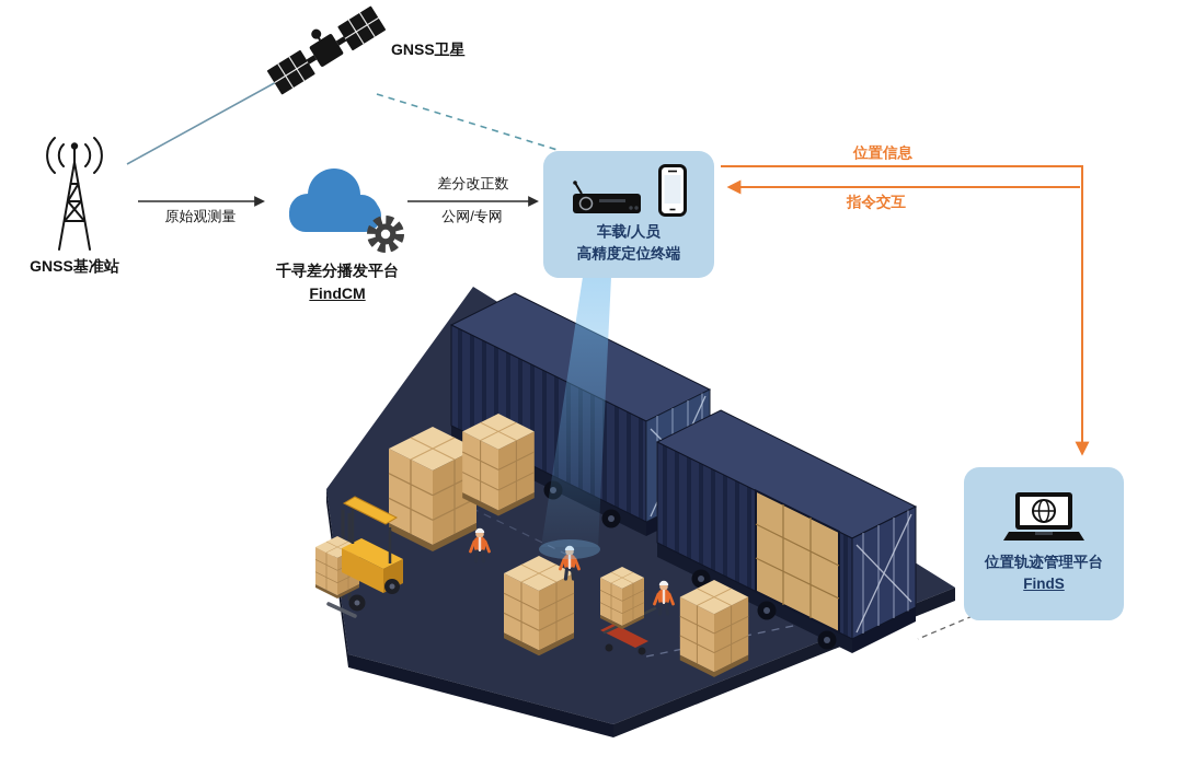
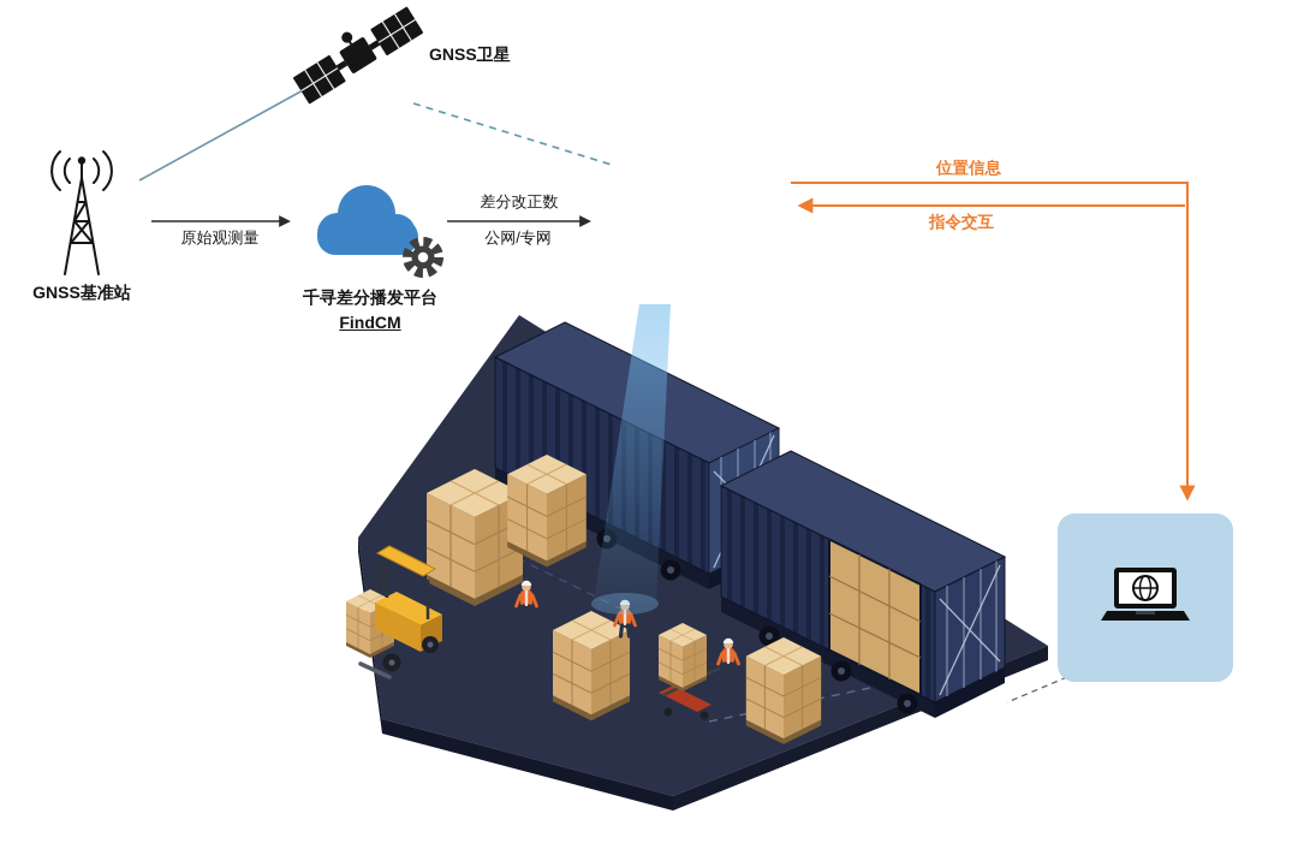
  GNSS卫星
  GNSS基准站
  千寻差分播发平台
  FindCM
  原始观测量
  差分改正数
  公网/专网
  位置信息
  指令交互
- 车载/人员
- 高精度定位终端
- 位置轨迹管理平台
- FindS
